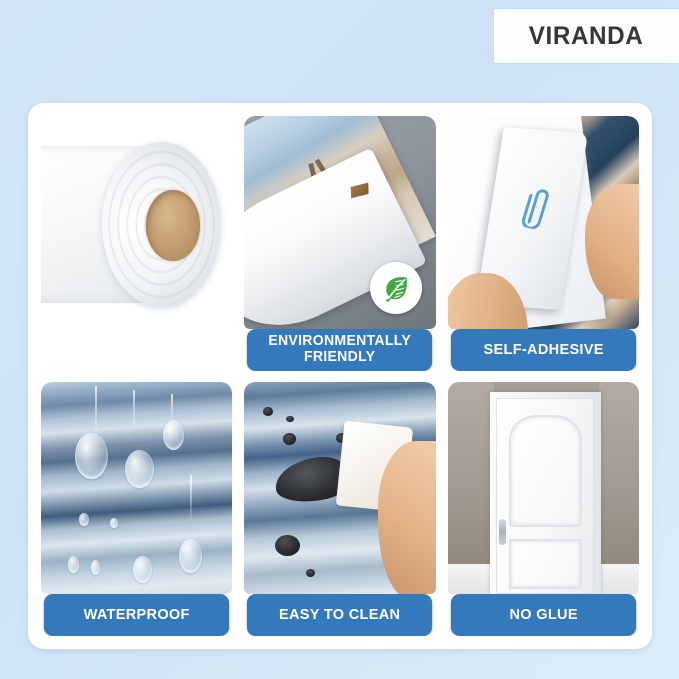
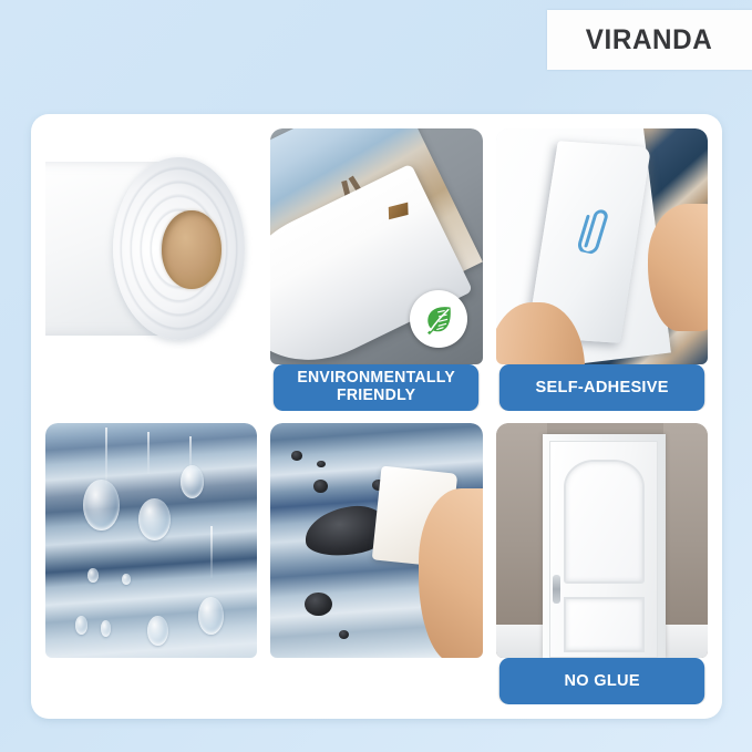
  VIRANDA
  ENVIRONMENTALLY FRIENDLY
  SELF-ADHESIVE
- WATERPROOF
- EASY TO CLEAN
  NO GLUE
